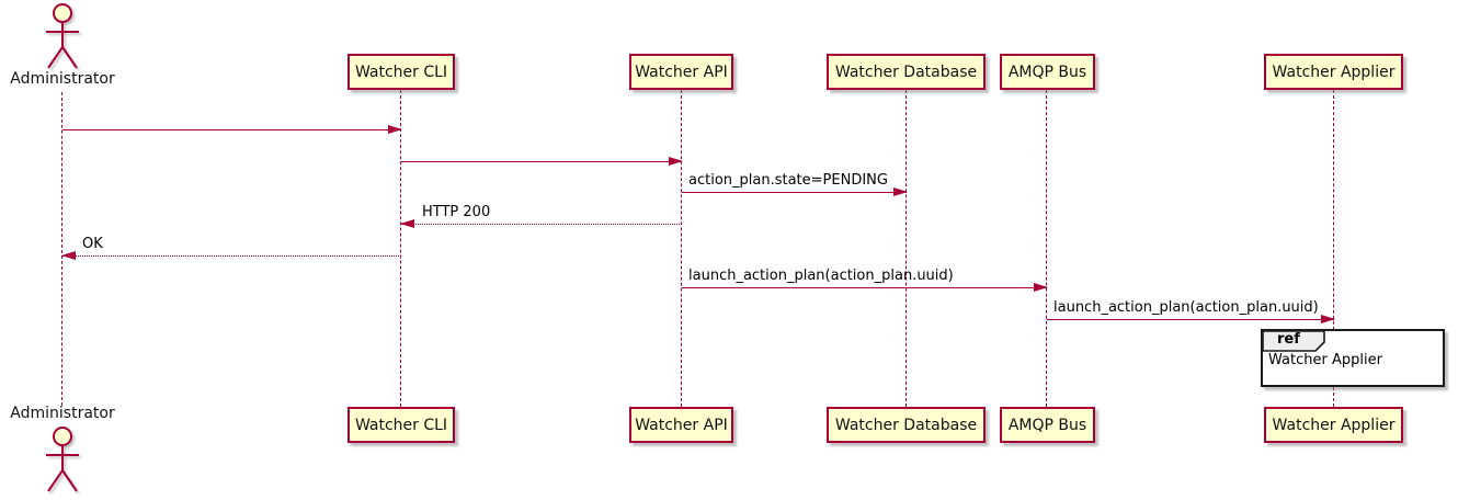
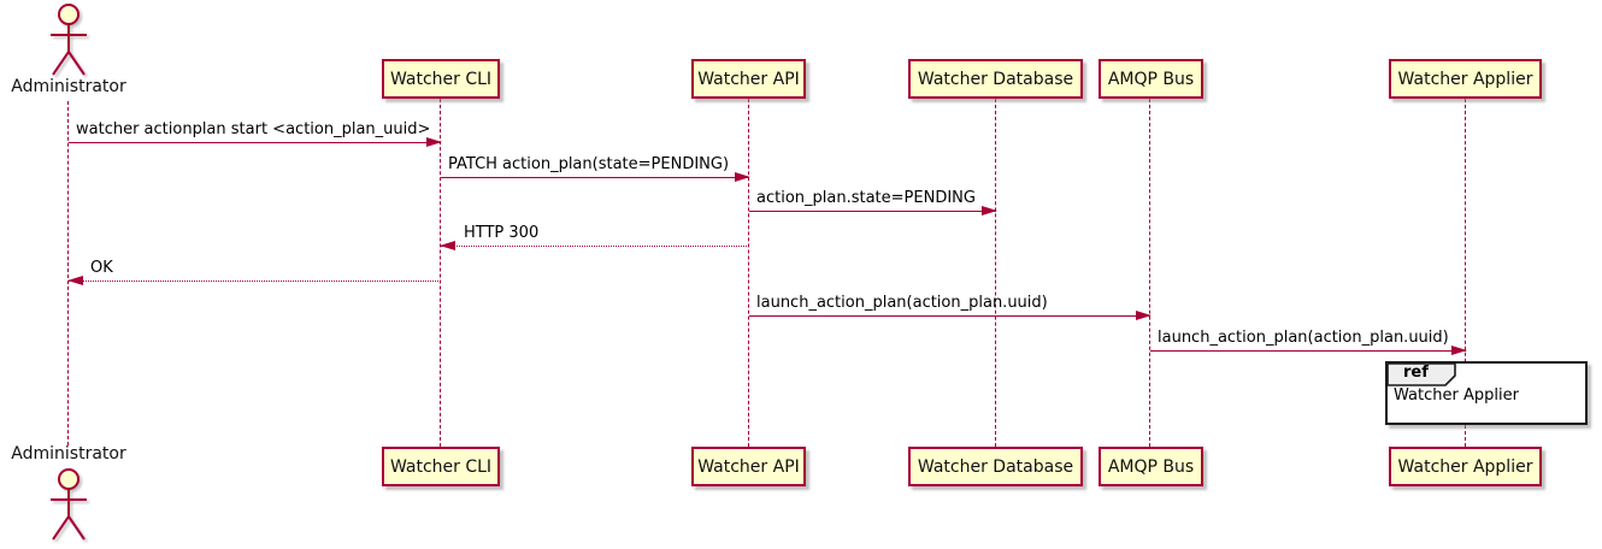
  Administrator
  Watcher CLI
  Watcher API
  Watcher Database
  AMQP Bus
  Watcher Applier
+ watcher actionplan start <action_plan_uuid>
+ PATCH action_plan(state=PENDING)
  action_plan.state=PENDING
- HTTP 200
+ HTTP 300
  OK
  launch_action_plan(action_plan.uuid)
  launch_action_plan(action_plan.uuid)
  ref
  Watcher Applier
  Watcher CLI
  Watcher API
  Watcher Database
  AMQP Bus
  Watcher Applier
  Administrator
